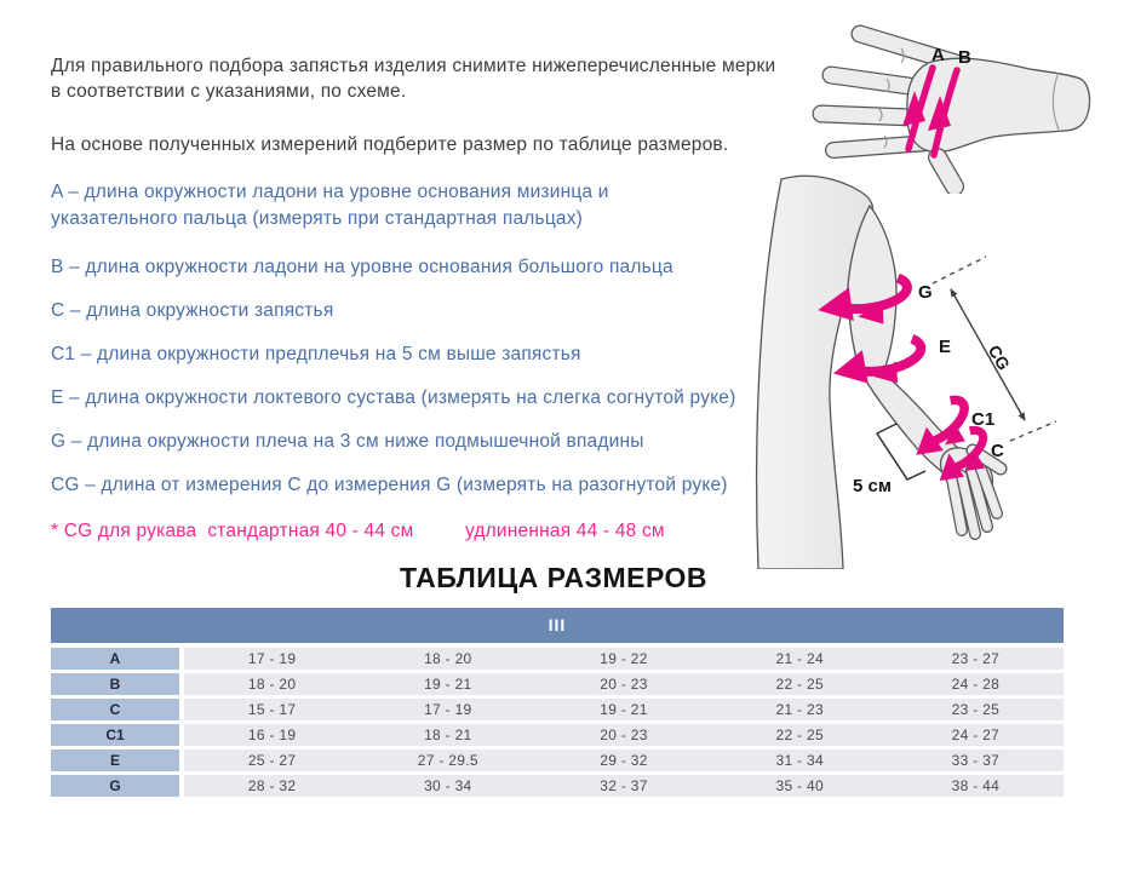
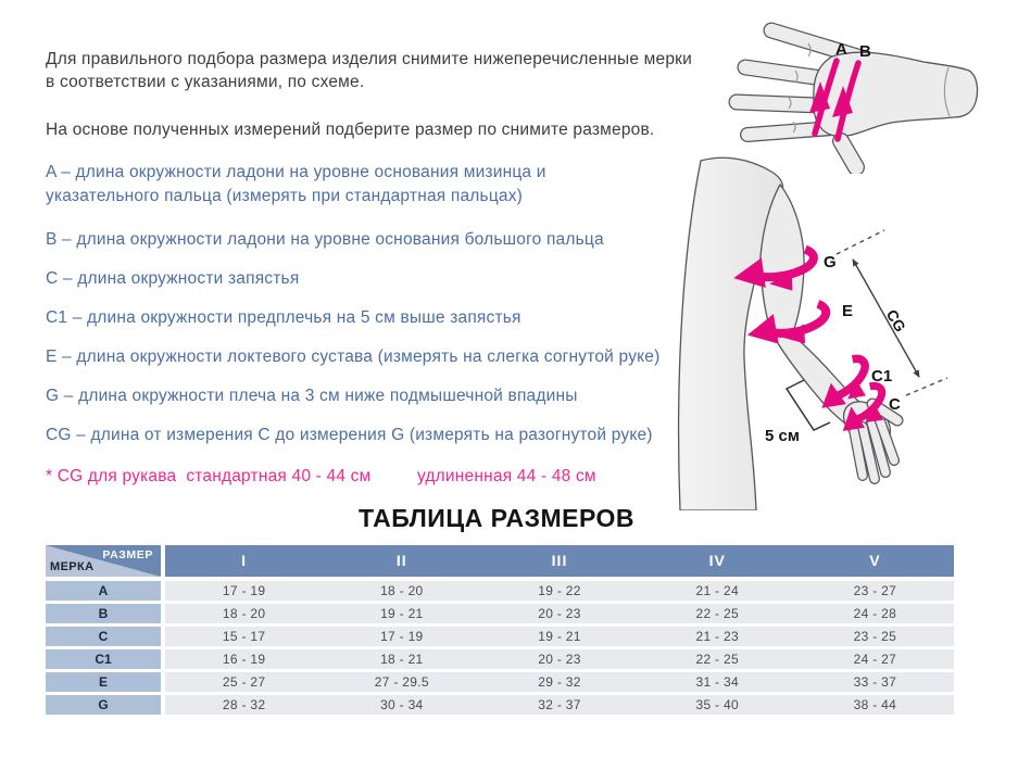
- Для правильного подбора запястья изделия снимите нижеперечисленные мерки в соответствии с указаниями, по схеме.
+ Для правильного подбора размера изделия снимите нижеперечисленные мерки в соответствии с указаниями, по схеме.
- На основе полученных измерений подберите размер по таблице размеров.
+ На основе полученных измерений подберите размер по снимите размеров.
  A – длина окружности ладони на уровне основания мизинца и указательного пальца (измерять при стандартная пальцах)
  B – длина окружности ладони на уровне основания большого пальца
  C – длина окружности запястья
  C1 – длина окружности предплечья на 5 см выше запястья
  E – длина окружности локтевого сустава (измерять на слегка согнутой руке)
  G – длина окружности плеча на 3 см ниже подмышечной впадины
  CG – длина от измерения C до измерения G (измерять на разогнутой руке)
  * CG для рукава стандартная 40 - 44 см
  удлиненная 44 - 48 см
  ТАБЛИЦА РАЗМЕРОВ
+ РАЗМЕР
+ МЕРКА
+ I
+ II
  III
+ IV
+ V
  A
  17 - 19
  18 - 20
  19 - 22
  21 - 24
  23 - 27
  B
  18 - 20
  19 - 21
  20 - 23
  22 - 25
  24 - 28
  C
  15 - 17
  17 - 19
  19 - 21
  21 - 23
  23 - 25
  C1
  16 - 19
  18 - 21
  20 - 23
  22 - 25
  24 - 27
  E
  25 - 27
  27 - 29.5
  29 - 32
  31 - 34
  33 - 37
  G
  28 - 32
  30 - 34
  32 - 37
  35 - 40
  38 - 44
  A
  B
  G
  E
  C1
  C
  5 см
